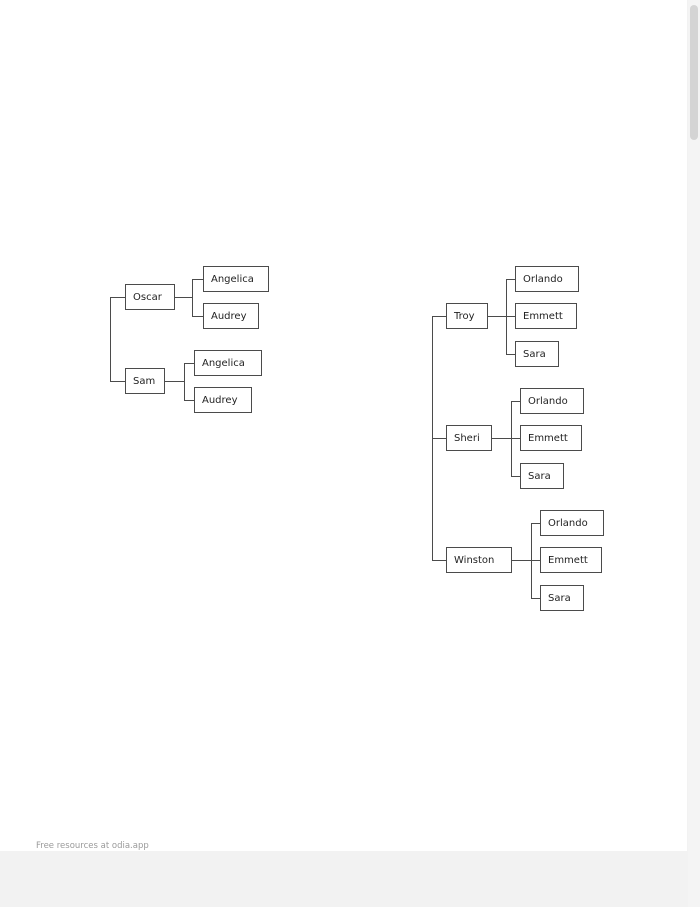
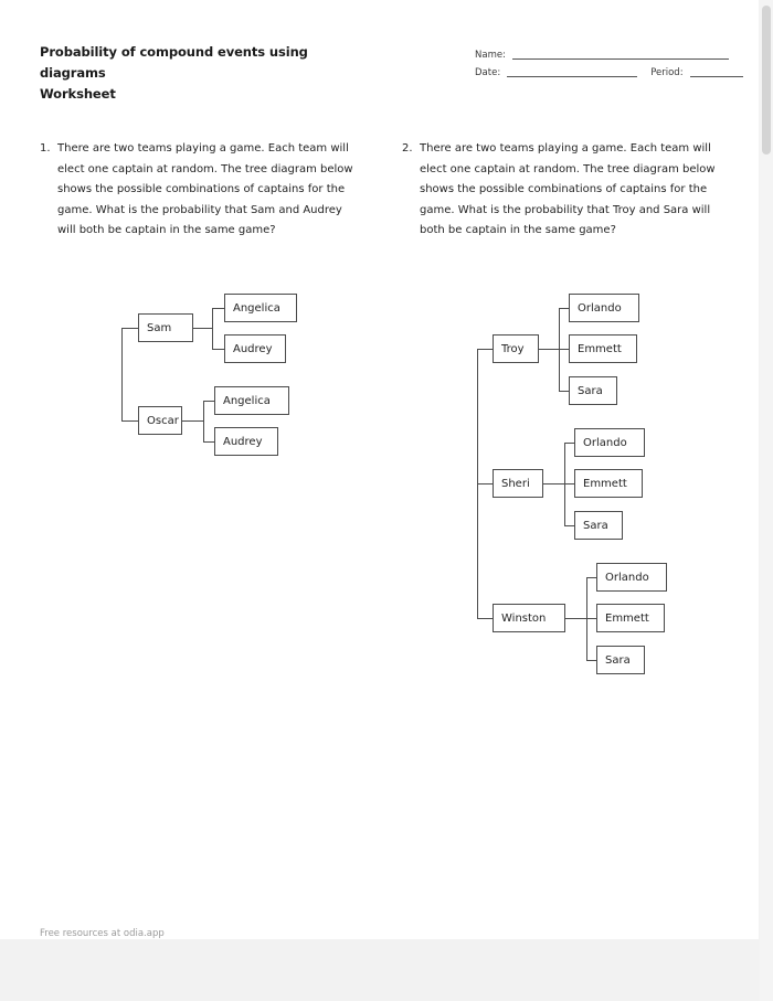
+ Probability of compound events using diagrams
+ Worksheet
+ Name:
+ Date:
+ Period:
+ 1.
+ There are two teams playing a game. Each team will elect one captain at random. The tree diagram below shows the possible combinations of captains for the game. What is the probability that Sam and Audrey will both be captain in the same game?
+ 2.
+ There are two teams playing a game. Each team will elect one captain at random. The tree diagram below shows the possible combinations of captains for the game. What is the probability that Troy and Sara will both be captain in the same game?
- Oscar
+ Sam
  Angelica
  Audrey
- Sam
+ Oscar
  Angelica
  Audrey
  Troy
  Orlando
  Emmett
  Sara
  Sheri
  Orlando
  Emmett
  Sara
  Winston
  Orlando
  Emmett
  Sara
  Free resources at odia.app
